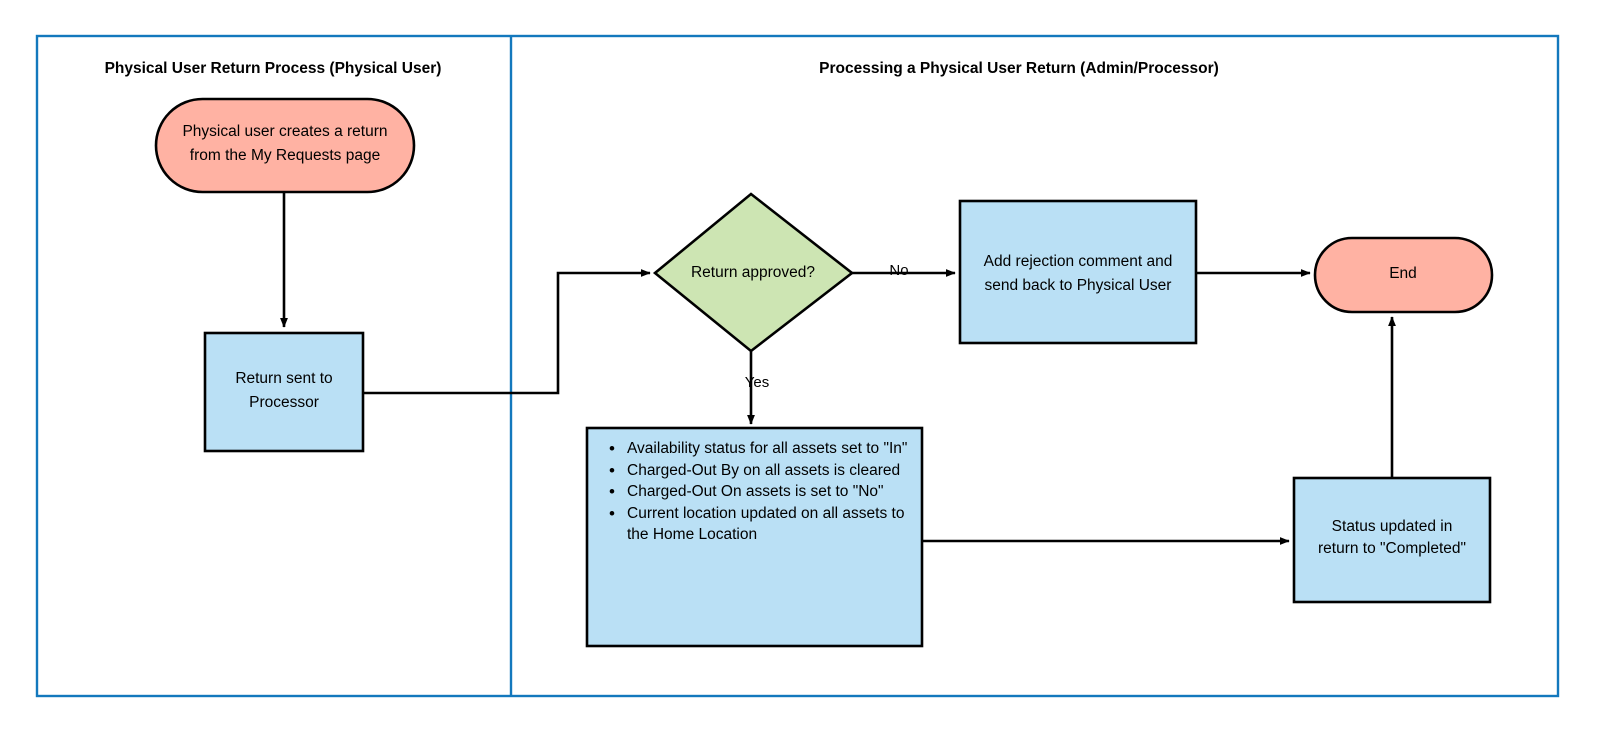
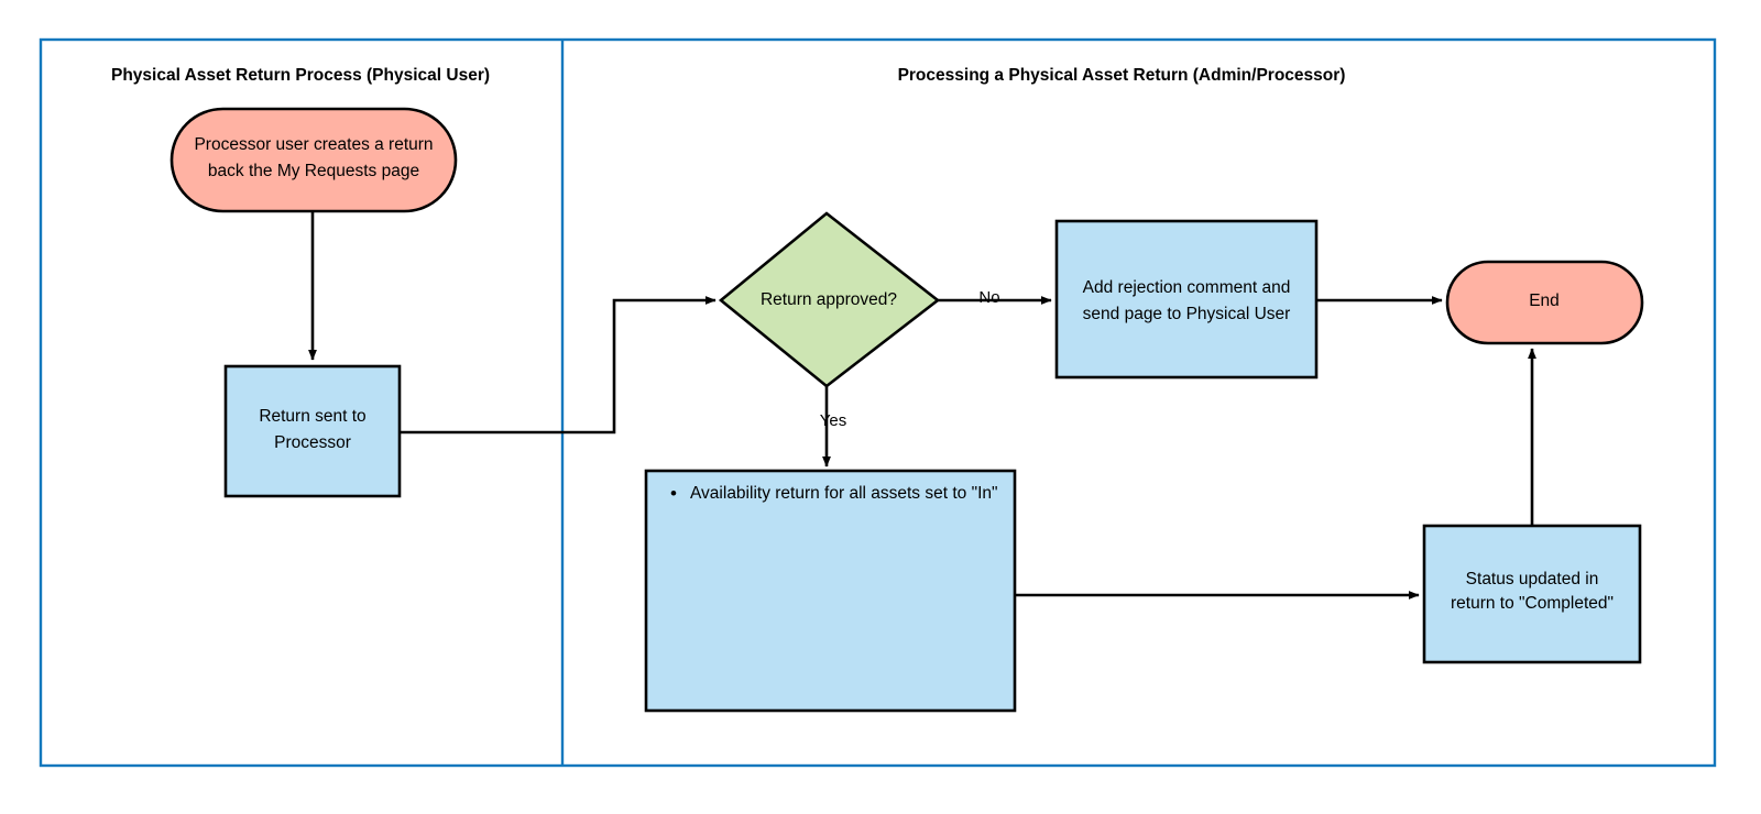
- Physical User Return Process (Physical User)
+ Physical Asset Return Process (Physical User)
- Processing a Physical User Return (Admin/Processor)
+ Processing a Physical Asset Return (Admin/Processor)
- Physical user creates a return
+ Processor user creates a return
- from the My Requests page
+ back the My Requests page
  Return sent to
  Processor
  Return approved?
  No
  Yes
  Add rejection comment and
- send back to Physical User
+ send page to Physical User
  End
  Status updated in
  return to "Completed"
- Availability status for all assets set to "In"
+ Availability return for all assets set to "In"
- Charged-Out By on all assets is cleared
- Charged-Out On assets is set to "No"
- Current location updated on all assets to the Home Location
